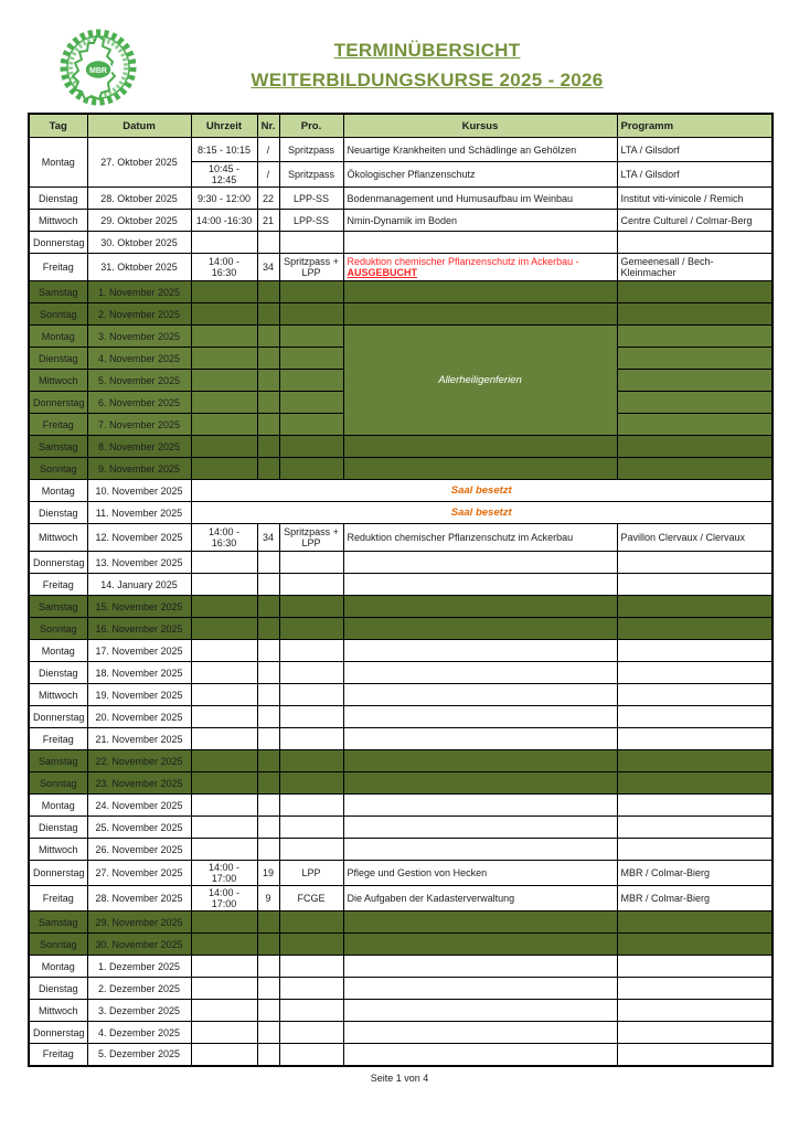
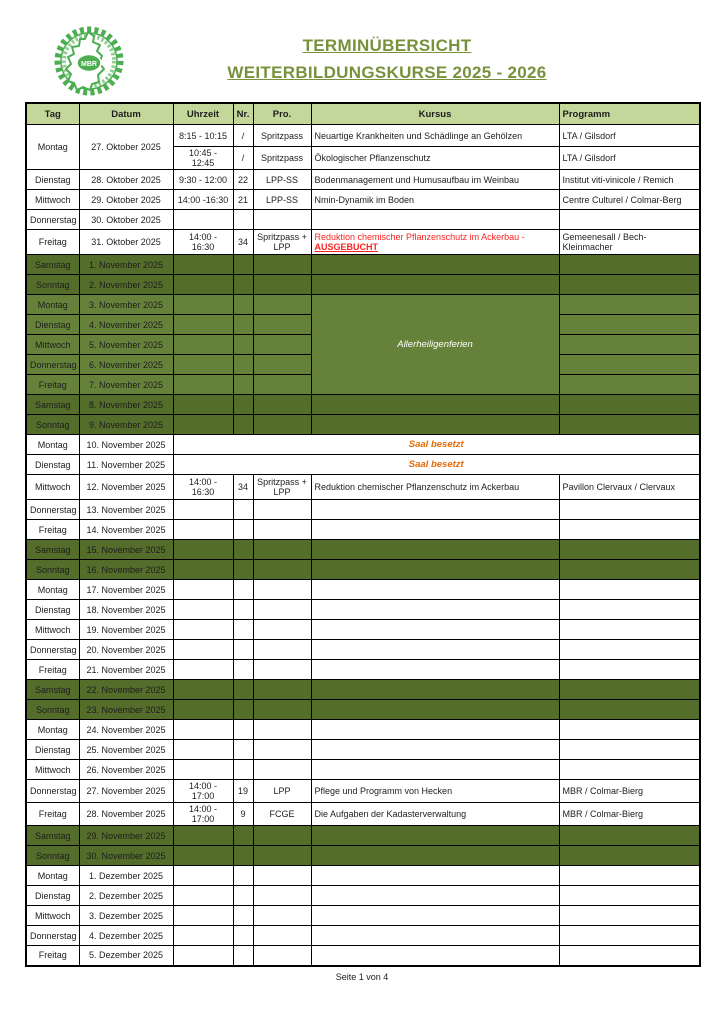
  TERMINÜBERSICHT
  WEITERBILDUNGSKURSE 2025 - 2026
  Tag	Datum	Uhrzeit	Nr.	Pro.	Kursus	Programm
  Montag	27. Oktober 2025	8:15 - 10:15	/	Spritzpass	Neuartige Krankheiten und Schädlinge an Gehölzen	LTA / Gilsdorf
  10:45 - 12:45	/	Spritzpass	Ökologischer Pflanzenschutz	LTA / Gilsdorf
  Dienstag	28. Oktober 2025	9:30 - 12:00	22	LPP-SS	Bodenmanagement und Humusaufbau im Weinbau	Institut viti-vinicole / Remich
  Mittwoch	29. Oktober 2025	14:00 -16:30	21	LPP-SS	Nmin-Dynamik im Boden	Centre Culturel / Colmar-Berg
  Donnerstag	30. Oktober 2025
  Freitag	31. Oktober 2025	14:00 - 16:30	34	Spritzpass + LPP	Reduktion chemischer Pflanzenschutz im Ackerbau -AUSGEBUCHT	Gemeenesall / Bech-Kleinmacher
  Samstag	1. November 2025
  Sonntag	2. November 2025
  Montag	3. November 2025				Allerheiligenferien
  Dienstag	4. November 2025
  Mittwoch	5. November 2025
  Donnerstag	6. November 2025
  Freitag	7. November 2025
  Samstag	8. November 2025
  Sonntag	9. November 2025
  Montag	10. November 2025	Saal besetzt
  Dienstag	11. November 2025	Saal besetzt
  Mittwoch	12. November 2025	14:00 - 16:30	34	Spritzpass + LPP	Reduktion chemischer Pflanzenschutz im Ackerbau	Pavillon Clervaux / Clervaux
  Donnerstag	13. November 2025
- Freitag	14. January 2025
+ Freitag	14. November 2025
  Samstag	15. November 2025
  Sonntag	16. November 2025
  Montag	17. November 2025
  Dienstag	18. November 2025
  Mittwoch	19. November 2025
  Donnerstag	20. November 2025
  Freitag	21. November 2025
  Samstag	22. November 2025
  Sonntag	23. November 2025
  Montag	24. November 2025
  Dienstag	25. November 2025
  Mittwoch	26. November 2025
- Donnerstag	27. November 2025	14:00 - 17:00	19	LPP	Pflege und Gestion von Hecken	MBR / Colmar-Bierg
+ Donnerstag	27. November 2025	14:00 - 17:00	19	LPP	Pflege und Programm von Hecken	MBR / Colmar-Bierg
  Freitag	28. November 2025	14:00 - 17:00	9	FCGE	Die Aufgaben der Kadasterverwaltung	MBR / Colmar-Bierg
  Samstag	29. November 2025
  Sonntag	30. November 2025
  Montag	1. Dezember 2025
  Dienstag	2. Dezember 2025
  Mittwoch	3. Dezember 2025
  Donnerstag	4. Dezember 2025
  Freitag	5. Dezember 2025
  Seite 1 von 4
